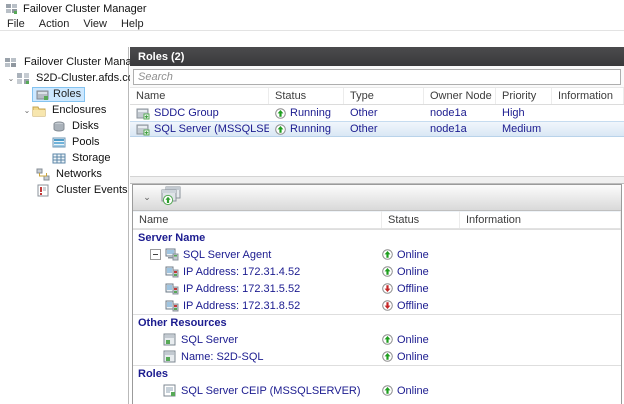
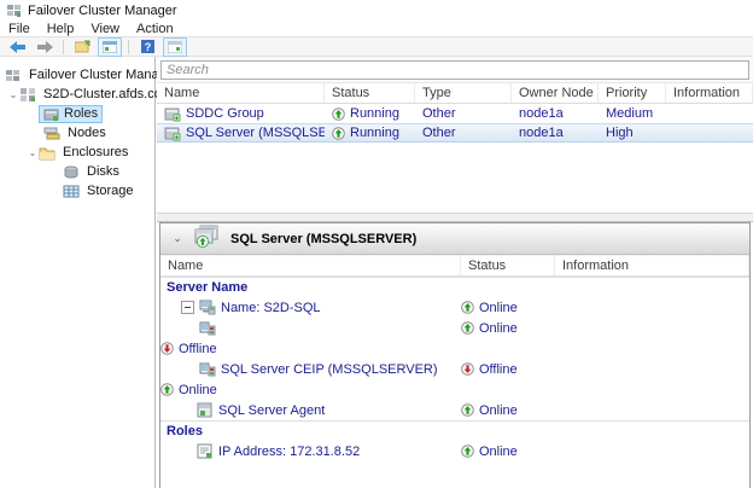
  Failover Cluster Manager
  File
- Action
+ Help
  View
- Help
+ Action
+ ?
  Failover Cluster Mana
  ⌄
  S2D-Cluster.afds.c
  Roles
+ Nodes
  ⌄
  Enclosures
  Disks
- Pools
  Storage
- Networks
- Cluster Events
- Roles (2)
  Search
  Name
  Status
  Type
  Owner Node
  Priority
  Information
  SDDC Group
  Running
  Other
  node1a
- High
+ Medium
  SQL Server (MSSQLSE
  Running
  Other
  node1a
- Medium
+ High
  ⌄
+ SQL Server (MSSQLSERVER)
  Name
  Status
  Information
  Server Name
- SQL Server Agent
+ Name: S2D-SQL
  Online
- IP Address: 172.31.4.52
  Online
- IP Address: 172.31.5.52
  Offline
- IP Address: 172.31.8.52
+ SQL Server CEIP (MSSQLSERVER)
  Offline
- Other Resources
- SQL Server
  Online
- Name: S2D-SQL
+ SQL Server Agent
  Online
  Roles
- SQL Server CEIP (MSSQLSERVER)
+ IP Address: 172.31.8.52
  Online
